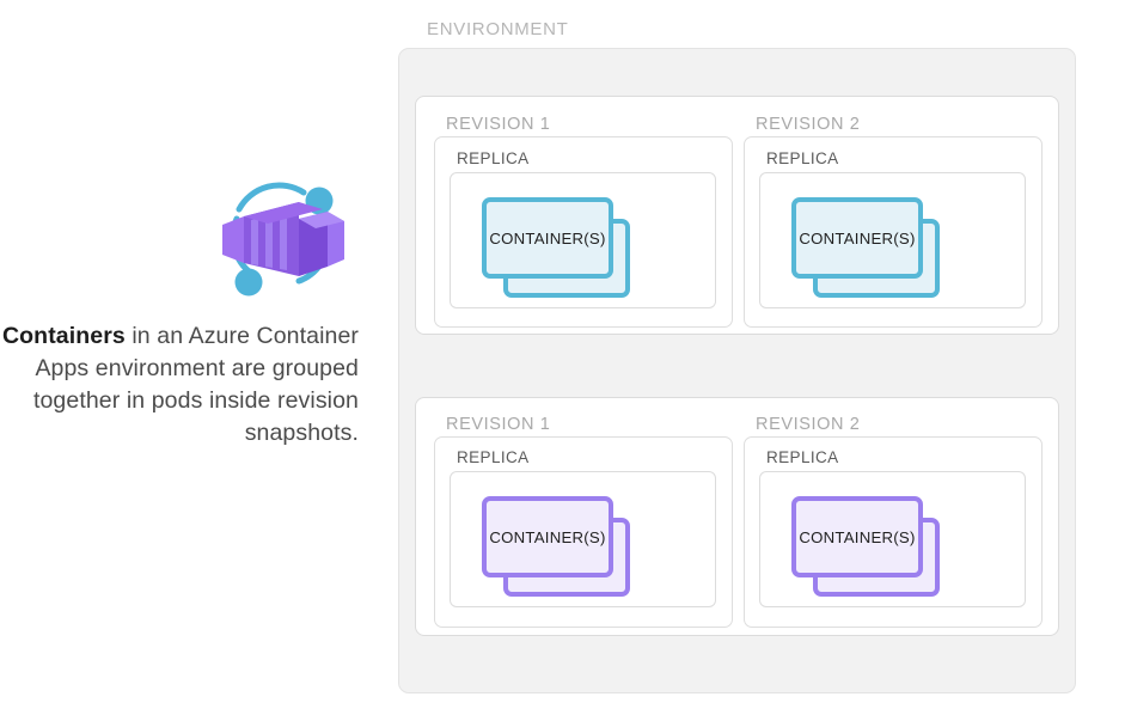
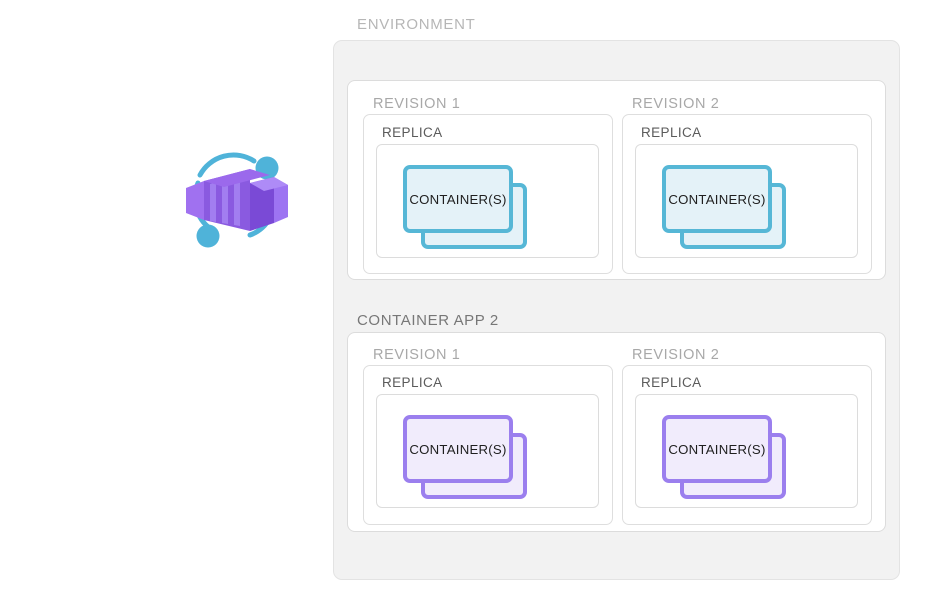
- Containers in an Azure Container Apps environment are grouped together in pods inside revision snapshots.
  ENVIRONMENT
  REVISION 1
  REPLICA
  CONTAINER(S)
  REVISION 2
  REPLICA
  CONTAINER(S)
+ CONTAINER APP 2
  REVISION 1
  REPLICA
  CONTAINER(S)
  REVISION 2
  REPLICA
  CONTAINER(S)
